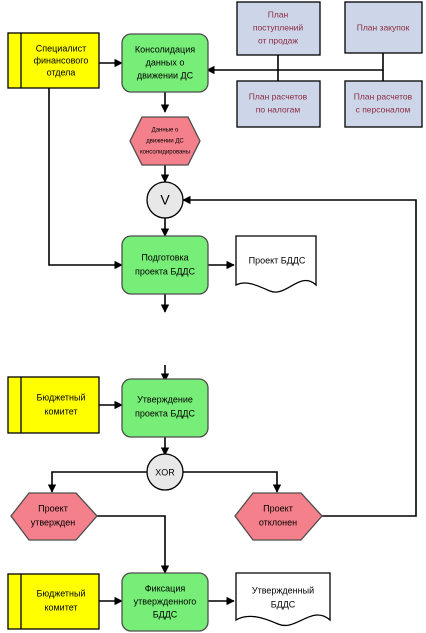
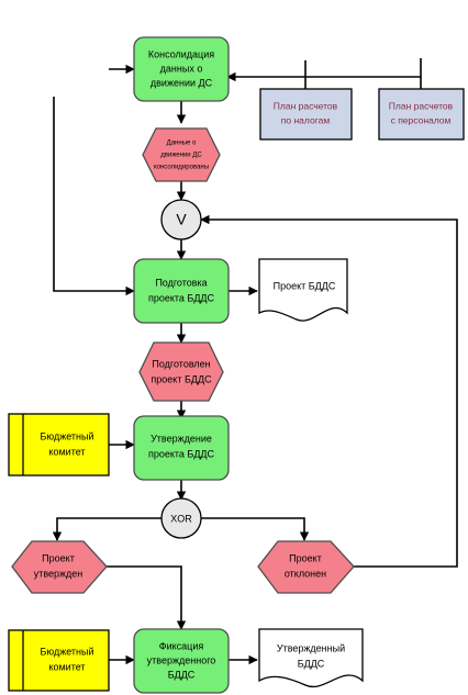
- Специалист
- финансового
- отдела
  Консолидация
  данных о
  движении ДС
- План
- поступлений
- от продаж
- План закупок
  План расчетов
  по налогам
  План расчетов
  с персоналом
  V
  Подготовка
  проекта БДДС
  Проект БДДС
+ Подготовлен
+ проект БДДС
  Бюджетный
  комитет
  Утверждение
  проекта БДДС
  XOR
  Проект
  утвержден
  Проект
  отклонен
  Бюджетный
  комитет
  Фиксация
  утвержденного
  БДДС
  Утвержденный
  БДДС
